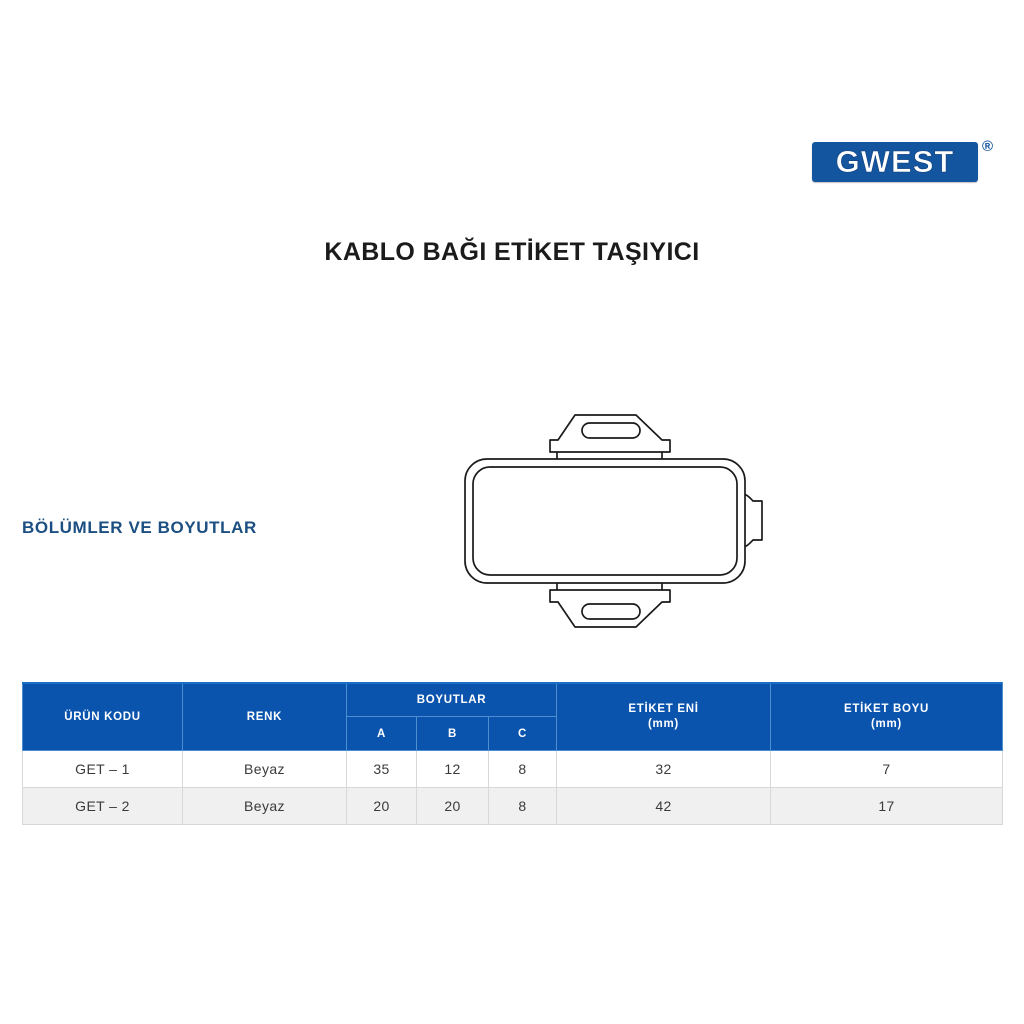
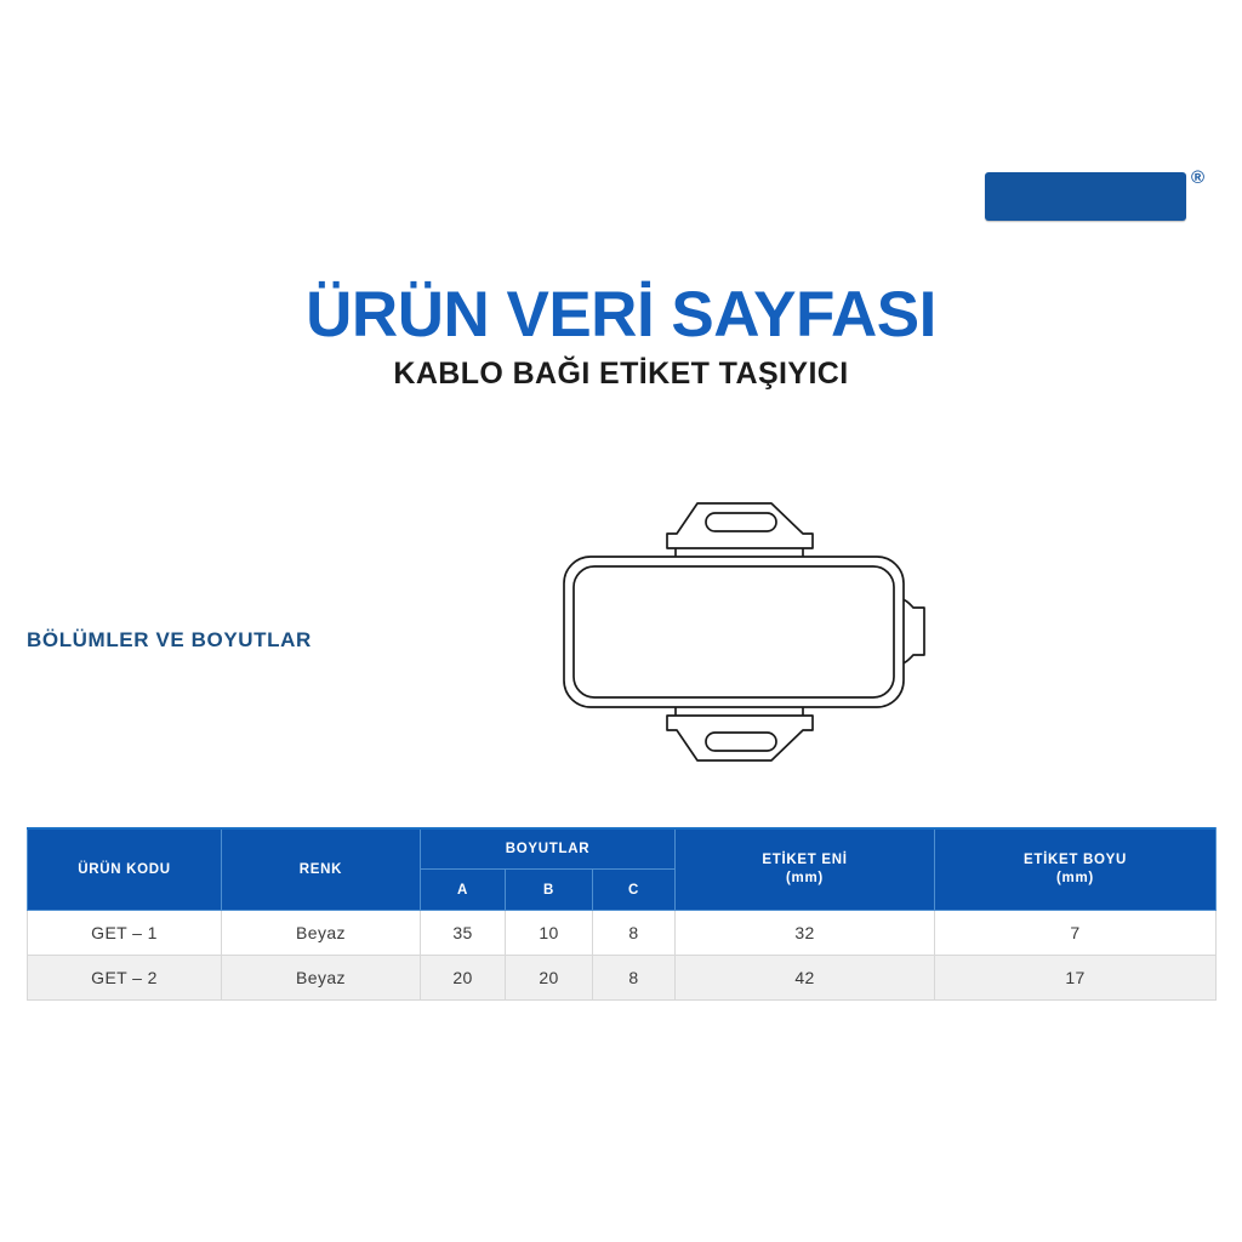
- GWEST
  ®
+ ÜRÜN VERİ SAYFASI
  KABLO BAĞI ETİKET TAŞIYICI
  BÖLÜMLER VE BOYUTLAR
  ÜRÜN KODU	RENK	BOYUTLAR	ETİKET ENİ (mm)	ETİKET BOYU (mm)
  A	B	C
- GET – 1	Beyaz	35	12	8	32	7
+ GET – 1	Beyaz	35	10	8	32	7
  GET – 2	Beyaz	20	20	8	42	17
